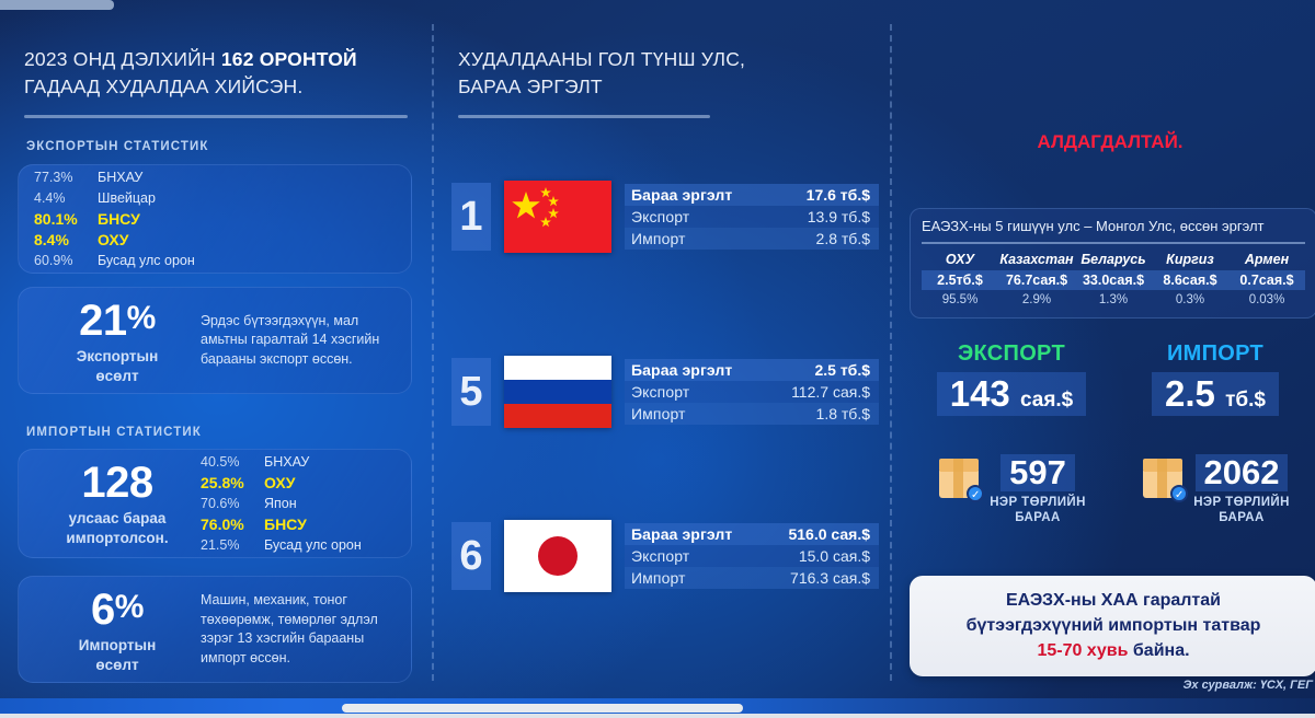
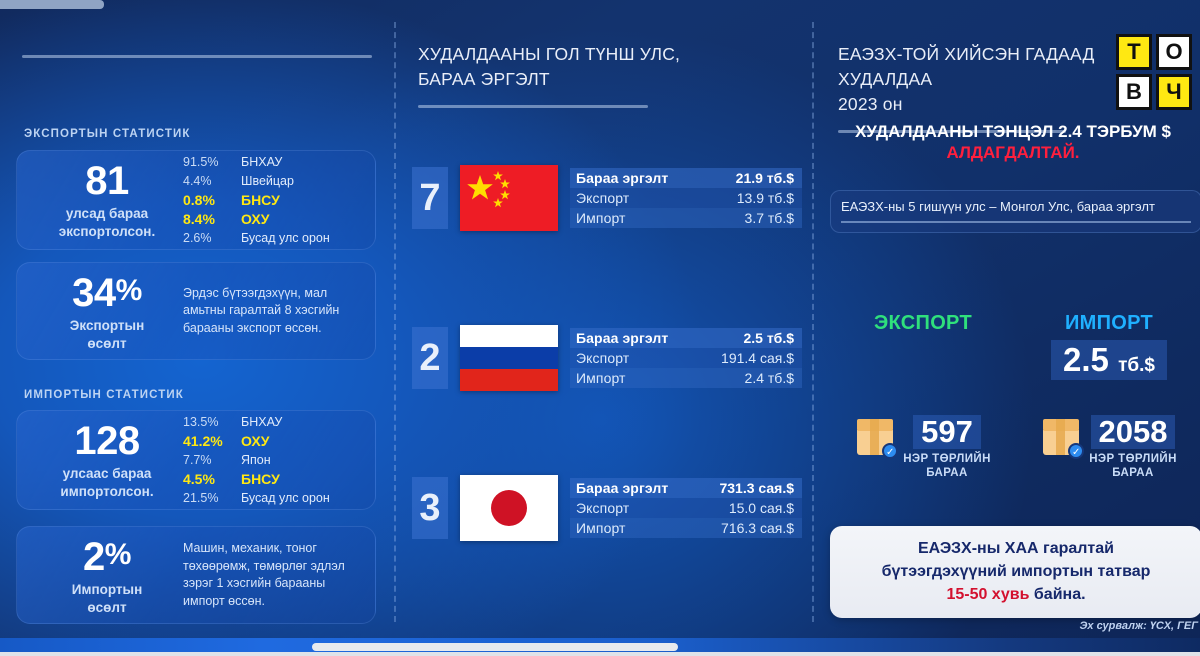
- 2023 ОНД ДЭЛХИЙН 162 ОРОНТОЙ
- ГАДААД ХУДАЛДАА ХИЙСЭН.
  ЭКСПОРТЫН СТАТИСТИК
+ 81
+ улсад бараа
+ экспортолсон.
- 77.3%
+ 91.5%
  БНХАУ
  4.4%
  Швейцар
- 80.1%
+ 0.8%
  БНСУ
  8.4%
  ОХУ
- 60.9%
+ 2.6%
  Бусад улс орон
- 21%
+ 34%
  Экспортын
  өсөлт
- Эрдэс бүтээгдэхүүн, мал амьтны гаралтай 14 хэсгийн барааны экспорт өссөн.
+ Эрдэс бүтээгдэхүүн, мал амьтны гаралтай 8 хэсгийн барааны экспорт өссөн.
  ИМПОРТЫН СТАТИСТИК
  128
  улсаас бараа
  импортолсон.
- 40.5%
+ 13.5%
  БНХАУ
- 25.8%
+ 41.2%
  ОХУ
- 70.6%
+ 7.7%
  Япон
- 76.0%
+ 4.5%
  БНСУ
  21.5%
  Бусад улс орон
- 6%
+ 2%
  Импортын
  өсөлт
- Машин, механик, тоног төхөөрөмж, төмөрлөг эдлэл зэрэг 13 хэсгийн барааны импорт өссөн.
+ Машин, механик, тоног төхөөрөмж, төмөрлөг эдлэл зэрэг 1 хэсгийн барааны импорт өссөн.
  ХУДАЛДААНЫ ГОЛ ТҮНШ УЛС,
  БАРАА ЭРГЭЛТ
- 1
+ 7
  Бараа эргэлт
- 17.6 тб.$
+ 21.9 тб.$
  Экспорт
  13.9 тб.$
  Импорт
- 2.8 тб.$
+ 3.7 тб.$
- 5
+ 2
  Бараа эргэлт
  2.5 тб.$
  Экспорт
- 112.7 сая.$
+ 191.4 сая.$
  Импорт
- 1.8 тб.$
+ 2.4 тб.$
- 6
+ 3
  Бараа эргэлт
- 516.0 сая.$
+ 731.3 сая.$
  Экспорт
  15.0 сая.$
  Импорт
  716.3 сая.$
+ ЕАЭЗХ-ТОЙ ХИЙСЭН ГАДААД ХУДАЛДАА
+ 2023 он
+ Т
+ О
+ В
+ Ч
+ ХУДАЛДААНЫ ТЭНЦЭЛ 2.4 ТЭРБУМ $
  АЛДАГДАЛТАЙ.
- ЕАЭЗХ-ны 5 гишүүн улс – Монгол Улс, өссөн эргэлт
+ ЕАЭЗХ-ны 5 гишүүн улс – Монгол Улс, бараа эргэлт
- ОХУ	Казахстан	Беларусь	Киргиз	Армен
- 2.5тб.$	76.7сая.$	33.0сая.$	8.6сая.$	0.7сая.$
- 95.5%	2.9%	1.3%	0.3%	0.03%
  ЭКСПОРТ
- 143 сая.$
  ИМПОРТ
  2.5 тб.$
  ✓
  597
  НЭР ТӨРЛИЙН
  БАРАА
  ✓
- 2062
+ 2058
  НЭР ТӨРЛИЙН
  БАРАА
  ЕАЭЗХ-ны ХАА гаралтай
  бүтээгдэхүүний импортын татвар
- 15-70 хувь байна.
+ 15-50 хувь байна.
  Эх сурвалж: ҮСХ, ГЕГ
